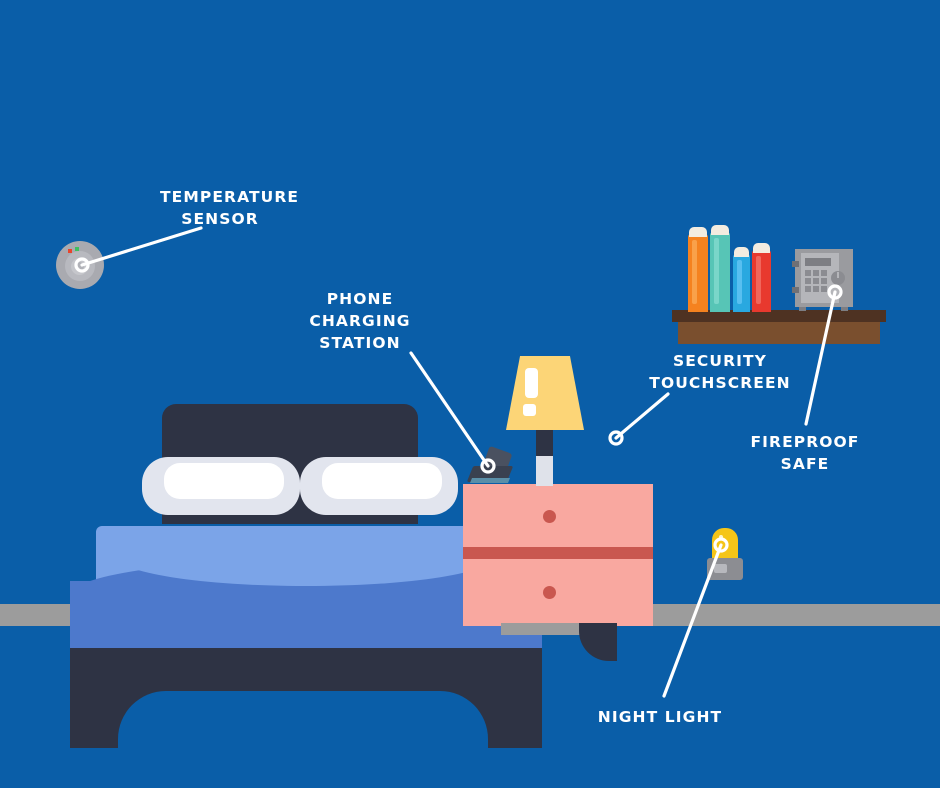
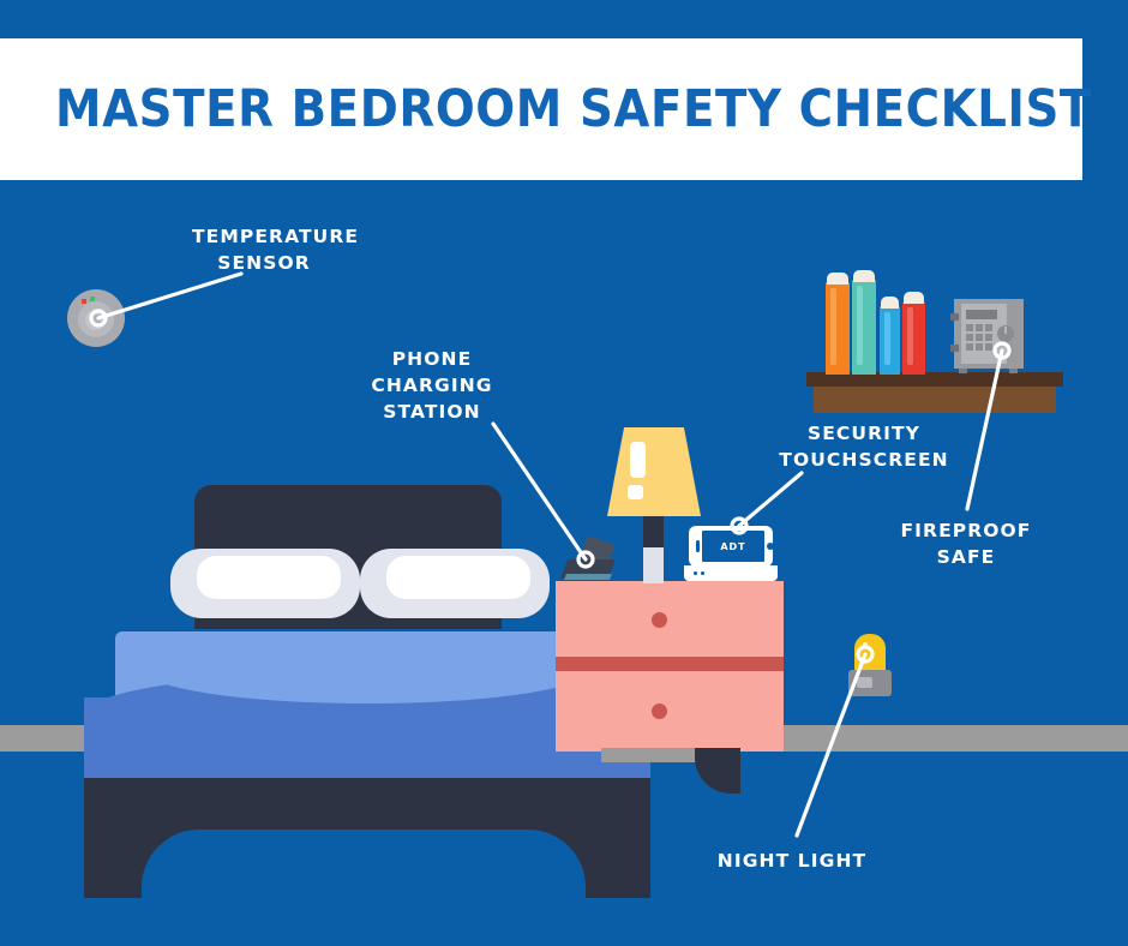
+ MASTER BEDROOM SAFETY CHECKLIST
+ ADT
  TEMPERATURE
  SENSOR
  PHONE
  CHARGING
  STATION
  SECURITY
  TOUCHSCREEN
  FIREPROOF
  SAFE
  NIGHT LIGHT
